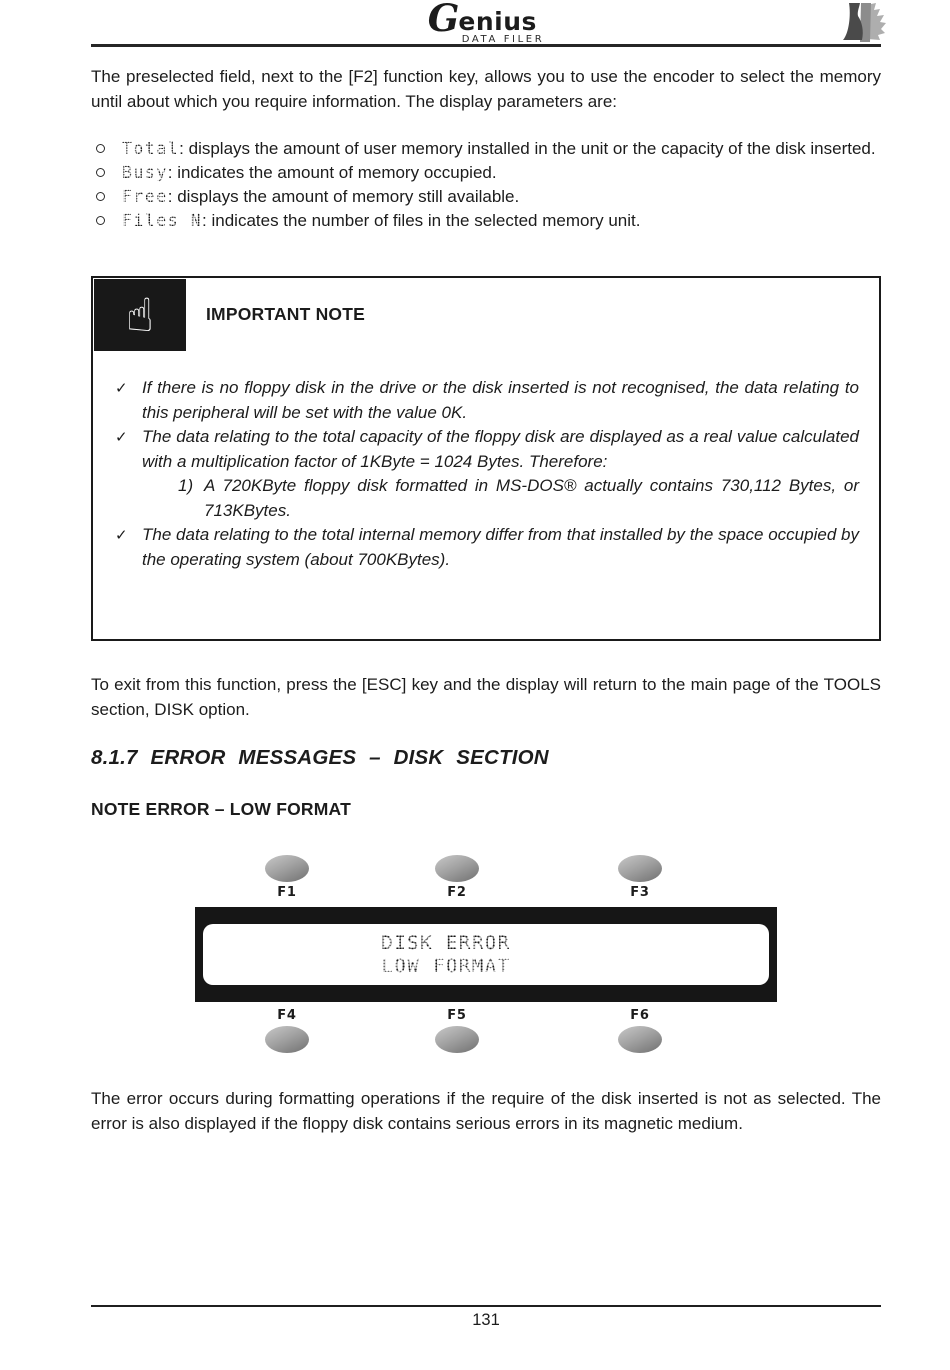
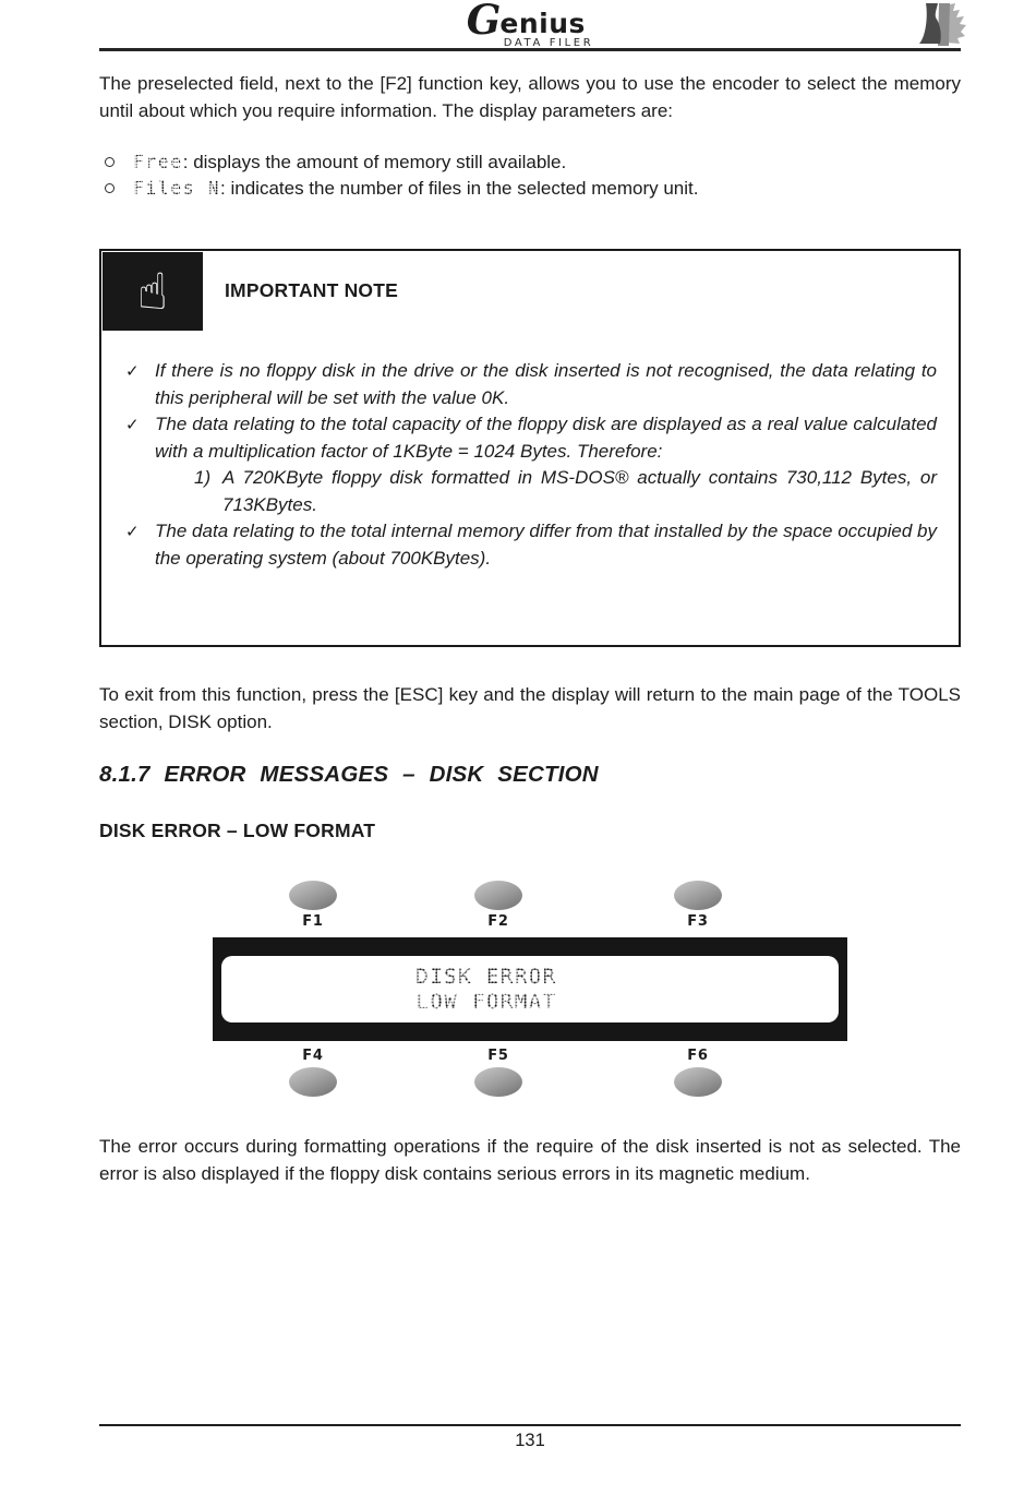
  G
  enius
  DATA FILER
  The preselected field, next to the [F2] function key, allows you to use the encoder to select the memory until about which you require information. The display parameters are:
- Total: displays the amount of user memory installed in the unit or the capacity of the disk inserted.
- Busy: indicates the amount of memory occupied.
  Free: displays the amount of memory still available.
  Files N: indicates the number of files in the selected memory unit.
  ☝
  IMPORTANT NOTE
  ✓
  If there is no floppy disk in the drive or the disk inserted is not recognised, the data relating to this peripheral will be set with the value 0K.
  ✓
  The data relating to the total capacity of the floppy disk are displayed as a real value calculated with a multiplication factor of 1KByte = 1024 Bytes. Therefore:
  1)
  A 720KByte floppy disk formatted in MS-DOS® actually contains 730,112 Bytes, or 713KBytes.
  ✓
  The data relating to the total internal memory differ from that installed by the space occupied by the operating system (about 700KBytes).
  To exit from this function, press the [ESC] key and the display will return to the main page of the TOOLS section, DISK option.
  8.1.7 ERROR MESSAGES – DISK SECTION
- NOTE ERROR – LOW FORMAT
+ DISK ERROR – LOW FORMAT
  F1
  F2
  F3
  DISK ERROR
  LOW FORMAT
  F4
  F5
  F6
  The error occurs during formatting operations if the require of the disk inserted is not as selected. The error is also displayed if the floppy disk contains serious errors in its magnetic medium.
  131
